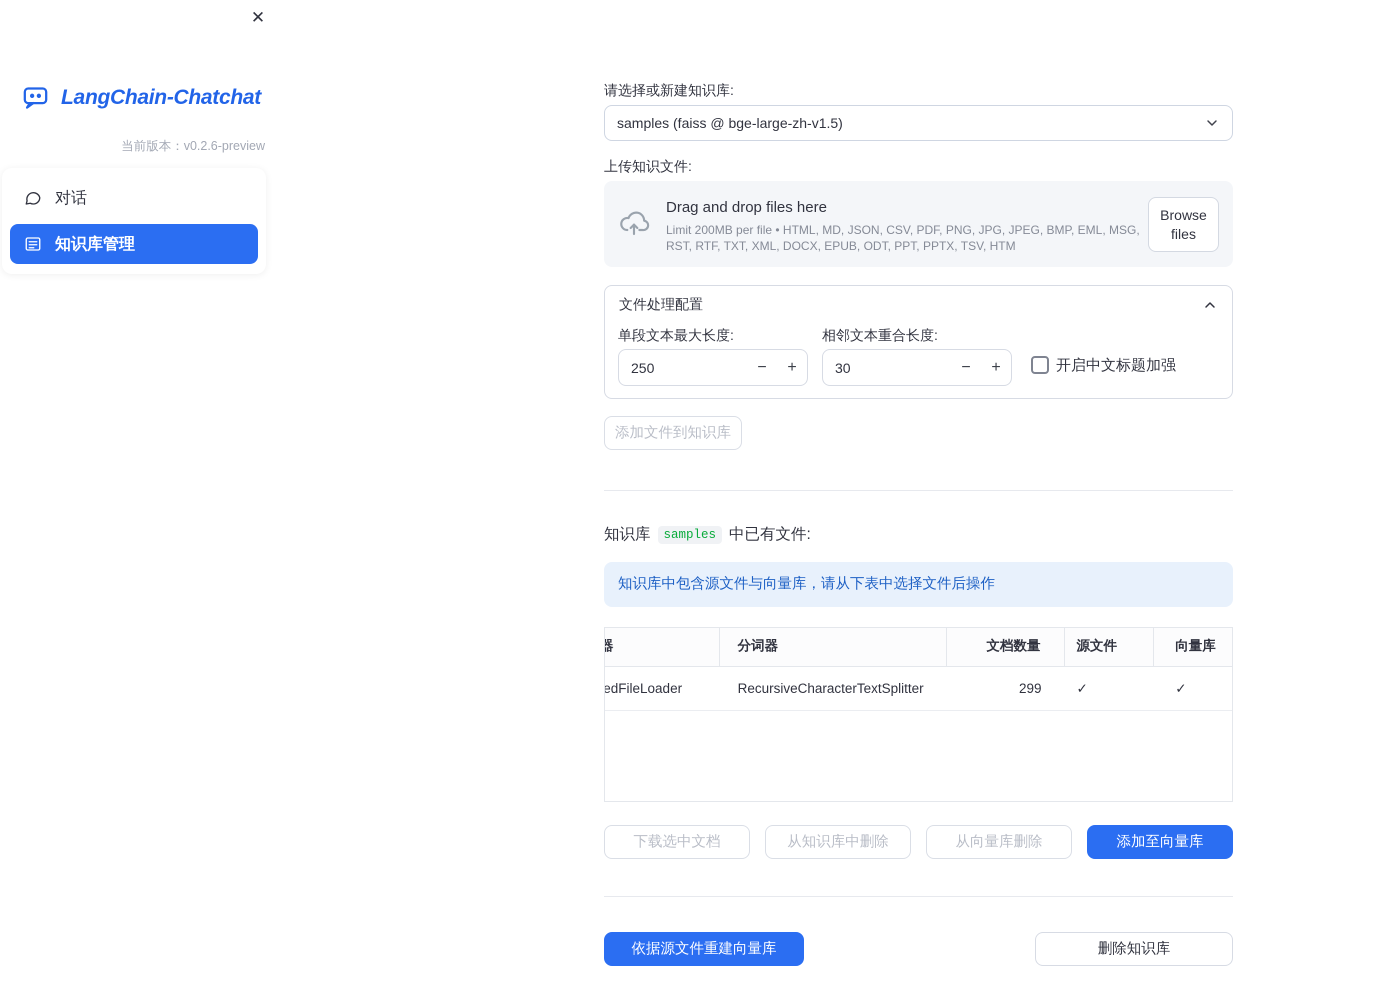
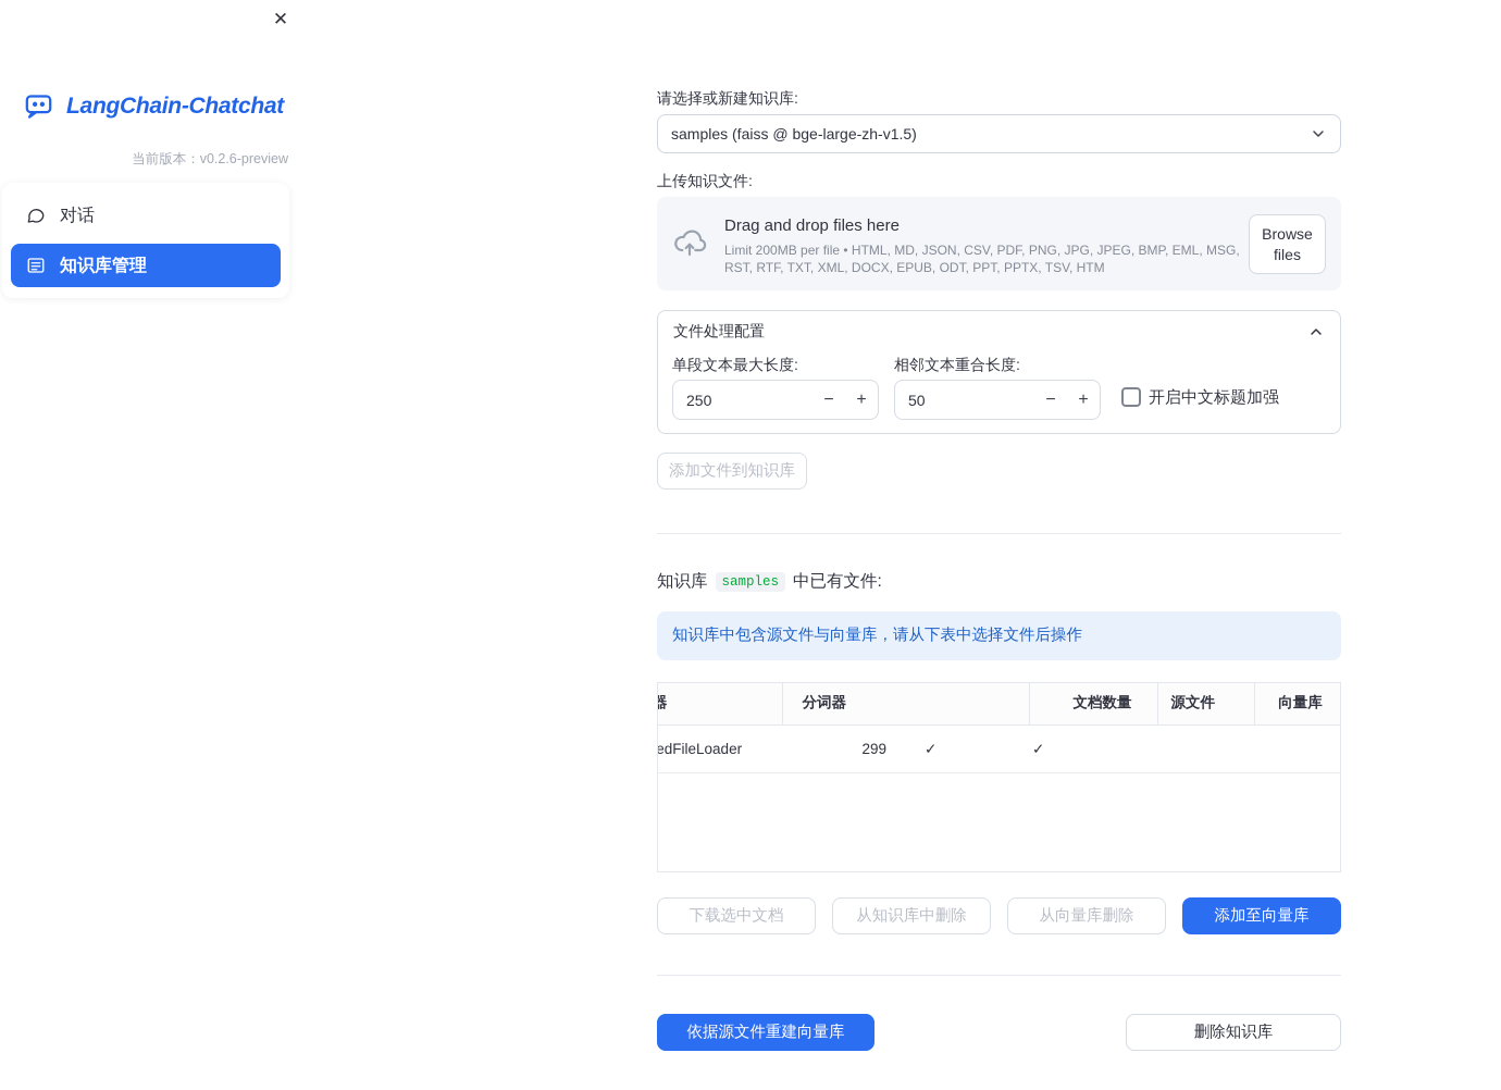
  ✕
  LangChain-Chatchat
  当前版本：v0.2.6-preview
  对话
  知识库管理
  请选择或新建知识库:
  samples (faiss @ bge-large-zh-v1.5)
  上传知识文件:
  Drag and drop files here
  Limit 200MB per file • HTML, MD, JSON, CSV, PDF, PNG, JPG, JPEG, BMP, EML, MSG, RST, RTF, TXT, XML, DOCX, EPUB, ODT, PPT, PPTX, TSV, HTM
  Browse files
  文件处理配置
  单段文本最大长度:
  相邻文本重合长度:
  250
  −
  +
- 30
+ 50
  −
  +
  开启中文标题加强
  添加文件到知识库
  知识库
  samples
  中已有文件:
  知识库中包含源文件与向量库，请从下表中选择文件后操作
  分词器
  文档数量
  源文件
  向量库
- RecursiveCharacterTextSplitter
  299
  ✓
  ✓
  下载选中文档
  从知识库中删除
  从向量库删除
  添加至向量库
  依据源文件重建向量库
  删除知识库
